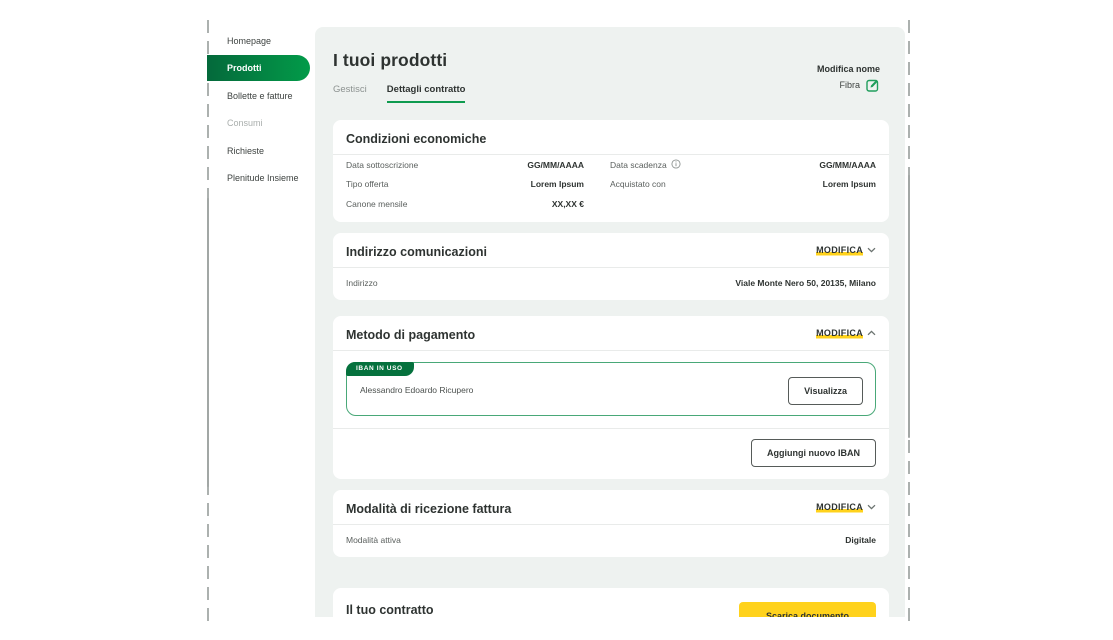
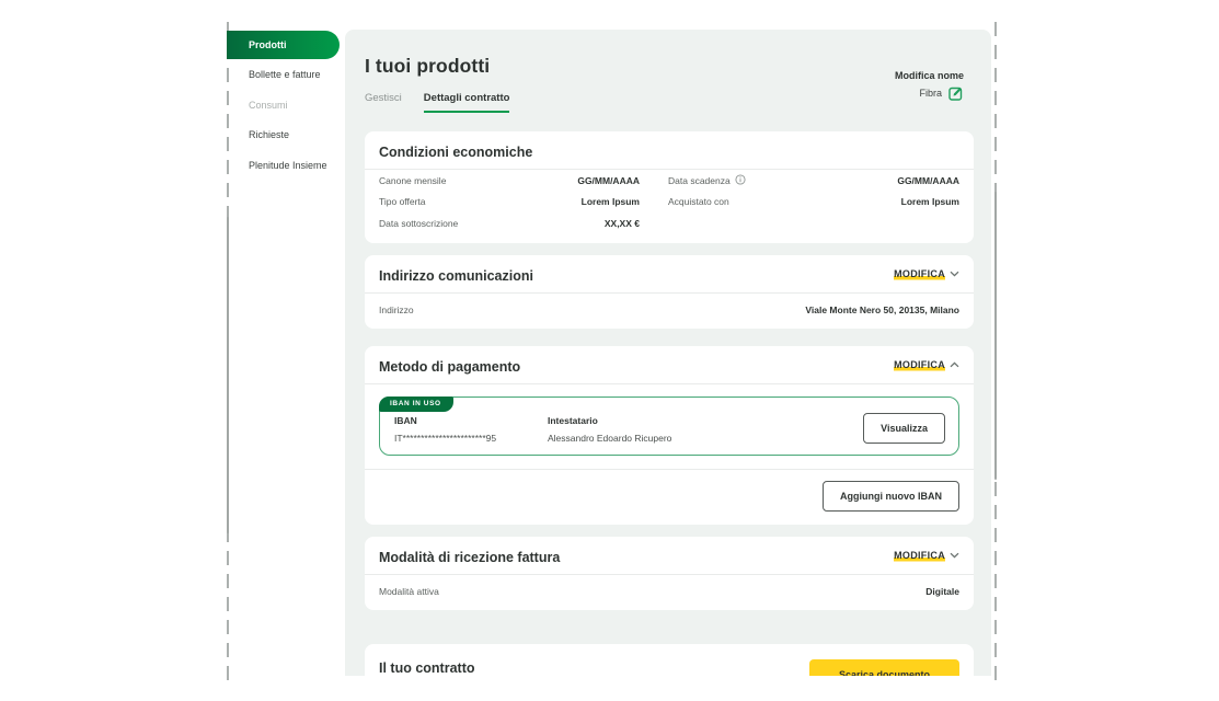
- Homepage
  Prodotti
  Bollette e fatture
  Consumi
  Richieste
  Plenitude Insieme
  I tuoi prodotti
  Modifica nome
  Fibra
  Gestisci
  Dettagli contratto
  Condizioni economiche
- Data sottoscrizione
+ Canone mensile
  GG/MM/AAAA
  Data scadenza
  GG/MM/AAAA
  Tipo offerta
  Lorem Ipsum
  Acquistato con
  Lorem Ipsum
- Canone mensile
+ Data sottoscrizione
  XX,XX €
  Indirizzo comunicazioni
  MODIFICA
  Indirizzo
  Viale Monte Nero 50, 20135, Milano
  Metodo di pagamento
  MODIFICA
+ IBAN
+ IT***********************95
+ Intestatario
  Alessandro Edoardo Ricupero
  Visualizza
  Aggiungi nuovo IBAN
  Modalità di ricezione fattura
  MODIFICA
  Modalità attiva
  Digitale
  Il tuo contratto
  Scarica documento
